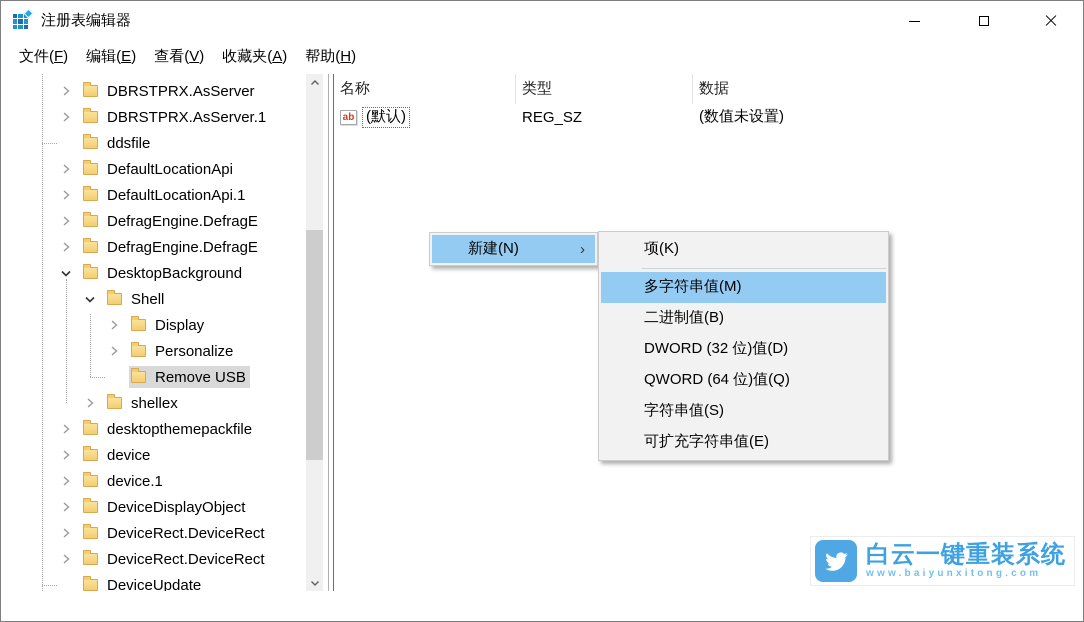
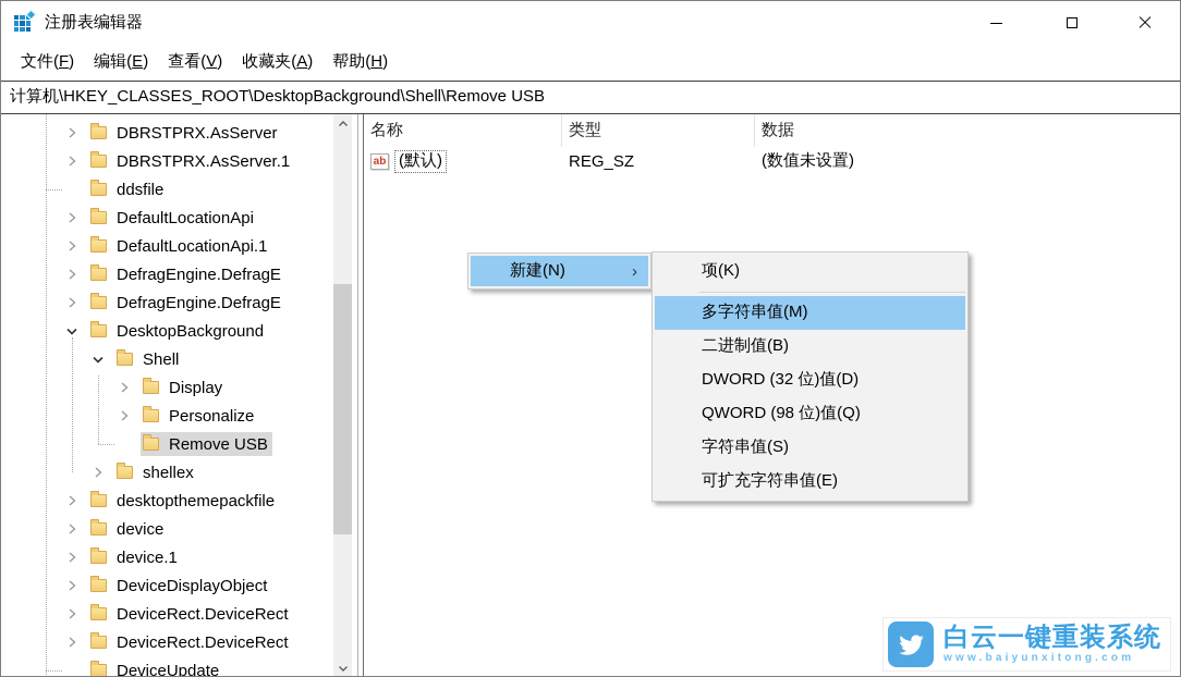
  注册表编辑器
  文件(F)
  编辑(E)
  查看(V)
  收藏夹(A)
  帮助(H)
+ 计算机\HKEY_CLASSES_ROOT\DesktopBackground\Shell\Remove USB
  DBRSTPRX.AsServer
  DBRSTPRX.AsServer.1
  ddsfile
  DefaultLocationApi
  DefaultLocationApi.1
  DefragEngine.DefragE
  DefragEngine.DefragE
  DesktopBackground
  Shell
  Display
  Personalize
  Remove USB
  shellex
  desktopthemepackfile
  device
  device.1
  DeviceDisplayObject
  DeviceRect.DeviceRect
  DeviceRect.DeviceRect
  DeviceUpdate
  名称
  类型
  数据
  ab
  (默认)
  REG_SZ
  (数值未设置)
  白云一键重装系统
  www.baiyunxitong.com
  新建(N)
  ›
  项(K)
  多字符串值(M)
  二进制值(B)
  DWORD (32 位)值(D)
- QWORD (64 位)值(Q)
+ QWORD (98 位)值(Q)
  字符串值(S)
  可扩充字符串值(E)
